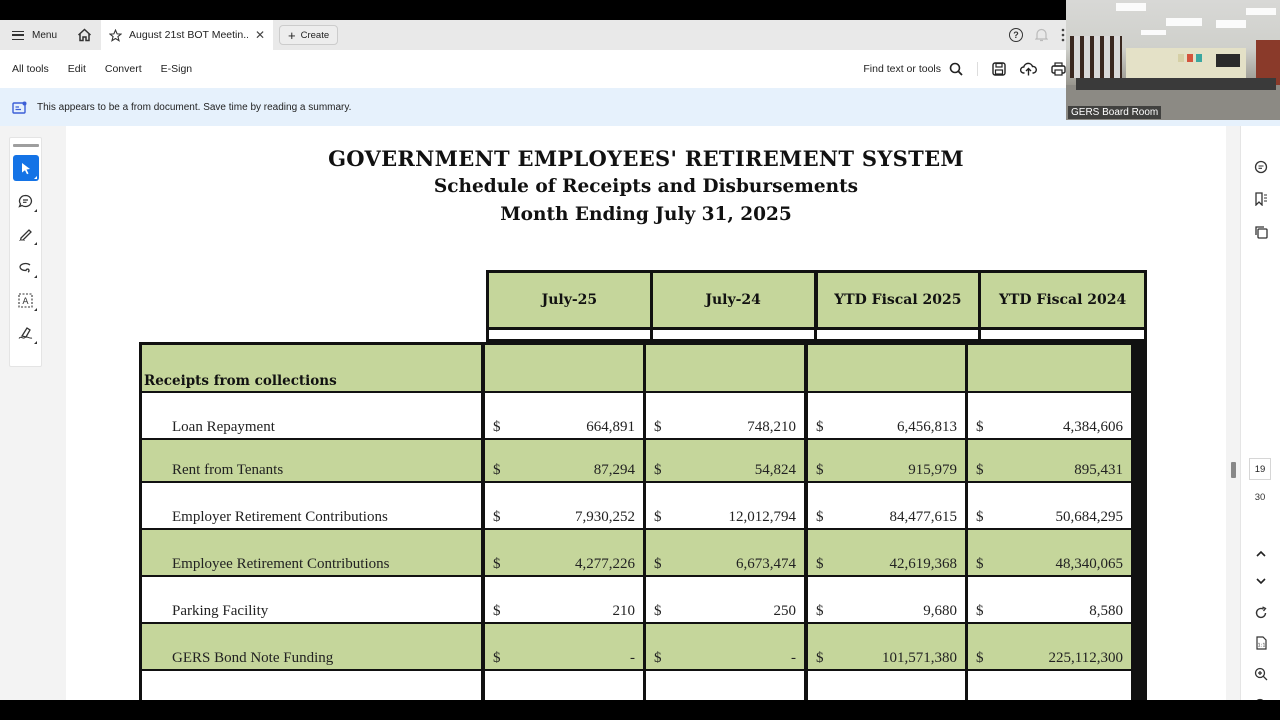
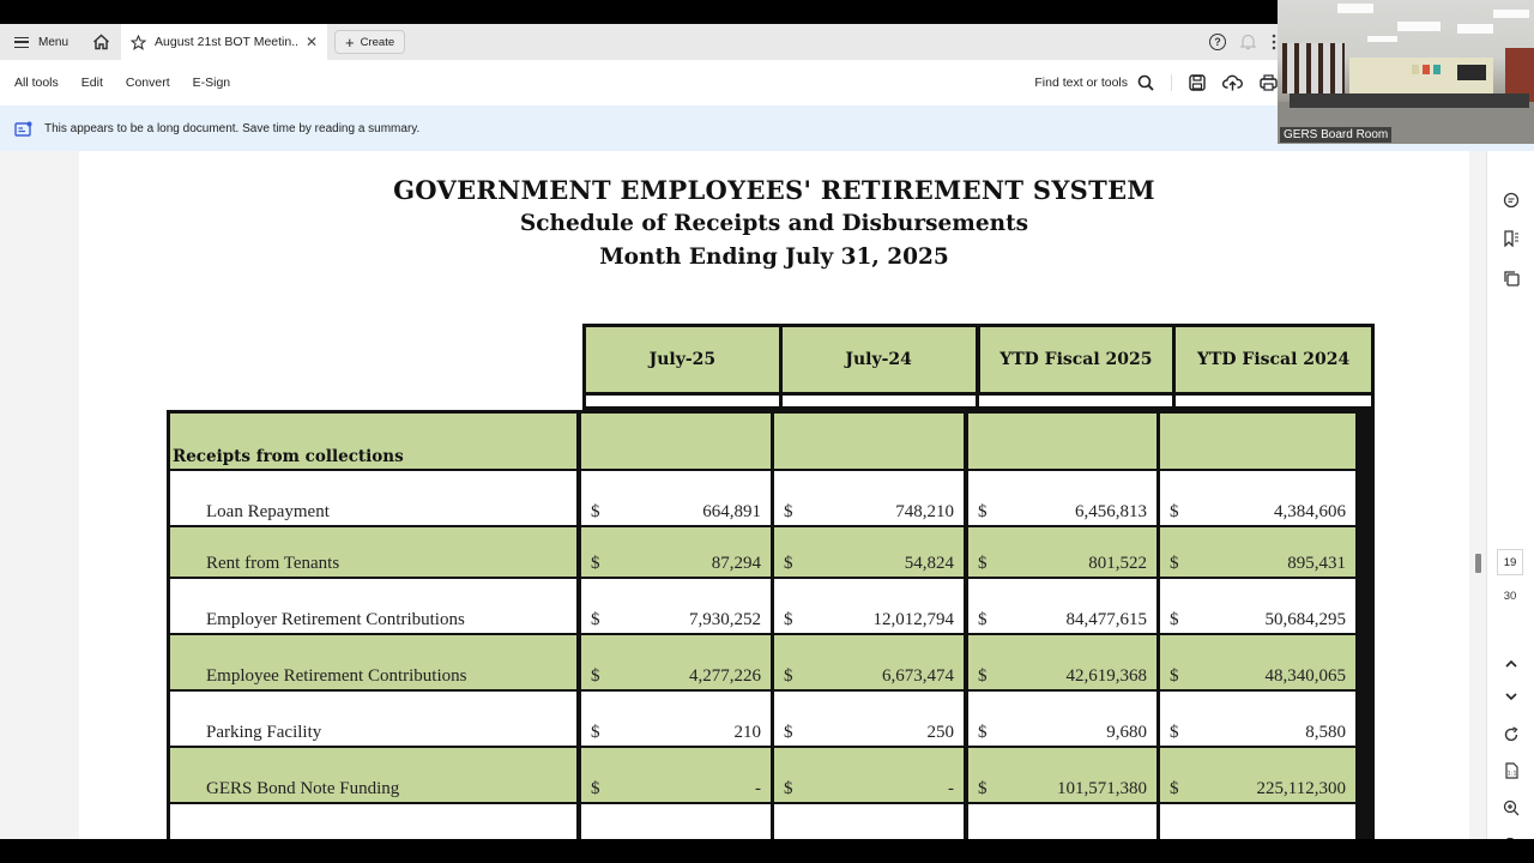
  Menu
  August 21st BOT Meetin..
  ✕
  +
  Create
  ?
  All tools
  Edit
  Convert
  E-Sign
  Find text or tools
- This appears to be a from document. Save time by reading a summary.
+ This appears to be a long document. Save time by reading a summary.
  GOVERNMENT EMPLOYEES' RETIREMENT SYSTEM
  Schedule of Receipts and Disbursements
  Month Ending July 31, 2025
  July-25
  July-24
  YTD Fiscal 2025
  YTD Fiscal 2024
  Receipts from collections
  Loan Repayment
  $
  664,891
  $
  748,210
  $
  6,456,813
  $
  4,384,606
  Rent from Tenants
  $
  87,294
  $
  54,824
  $
- 915,979
+ 801,522
  $
  895,431
  Employer Retirement Contributions
  $
  7,930,252
  $
  12,012,794
  $
  84,477,615
  $
  50,684,295
  Employee Retirement Contributions
  $
  4,277,226
  $
  6,673,474
  $
  42,619,368
  $
  48,340,065
  Parking Facility
  $
  210
  $
  250
  $
  9,680
  $
  8,580
  GERS Bond Note Funding
  $
  -
  $
  -
  $
  101,571,380
  $
  225,112,300
- A
  19
  30
  GERS Board Room
